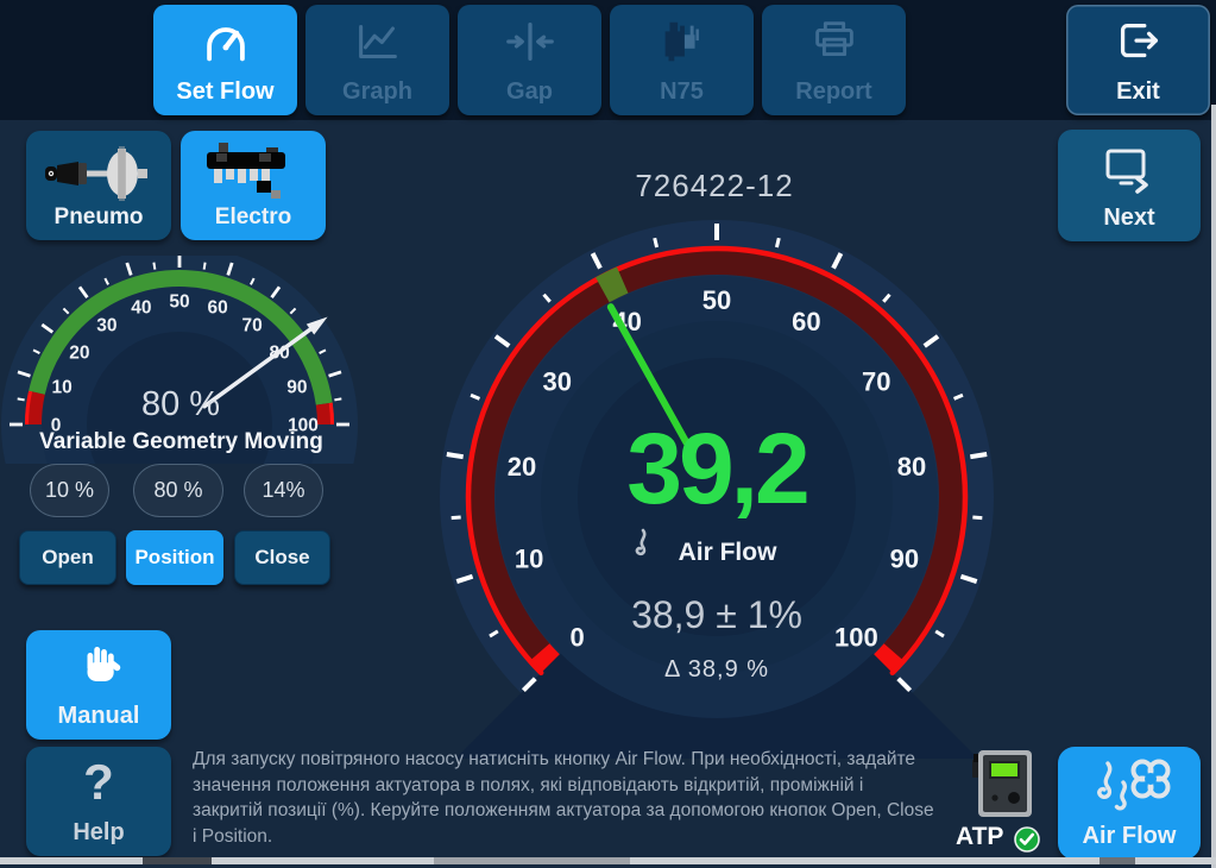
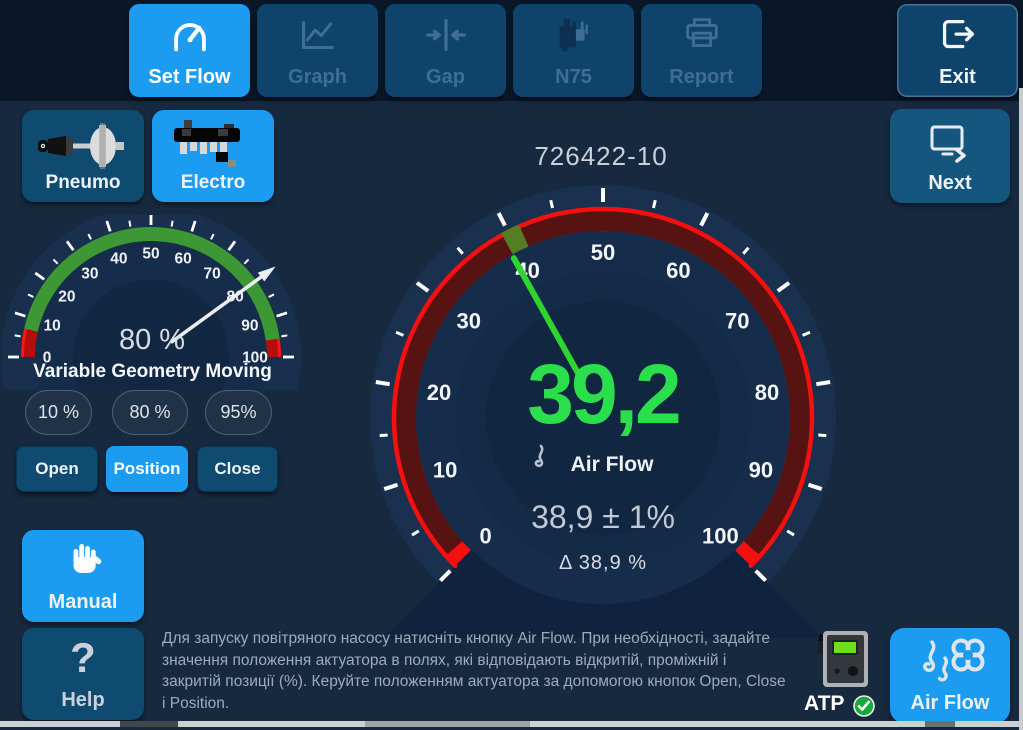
  Set Flow
  Graph
  Gap
  N75
  Report
  Exit
  Pneumo
  Electro
- 726422-12
+ 726422-10
  Next
  0
  10
  20
  30
  40
  50
  60
  70
  90
  100
  80 %
  Variable Geometry Moving
  10 %
  80 %
- 14%
+ 95%
  Open
  Position
  Close
  Manual
  ?
  Help
  0
  10
  20
  30
  50
  60
  70
  80
  90
  100
  39,2
  Air Flow
  38,9 ± 1%
  Δ 38,9 %
  Для запуску повітряного насосу натисніть кнопку Air Flow. При необхідності, задайте
  значення положення актуатора в полях, які відповідають відкритій, проміжній і
  закритій позиції (%). Керуйте положенням актуатора за допомогою кнопок Open, Close
  і Position.
  ATP
  Air Flow
